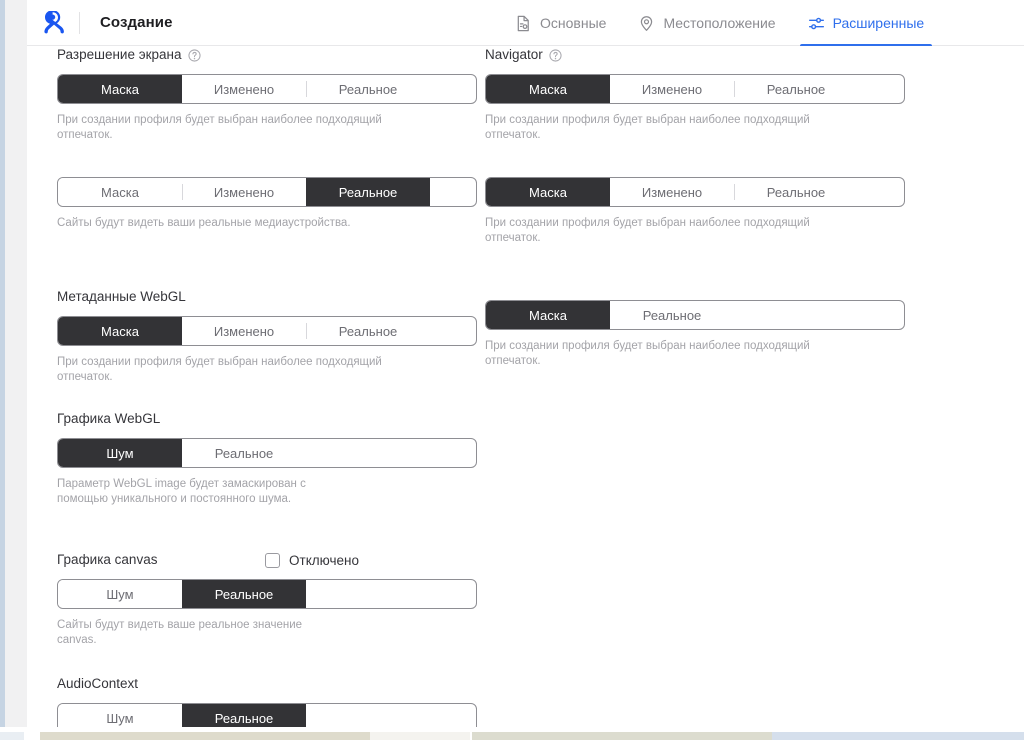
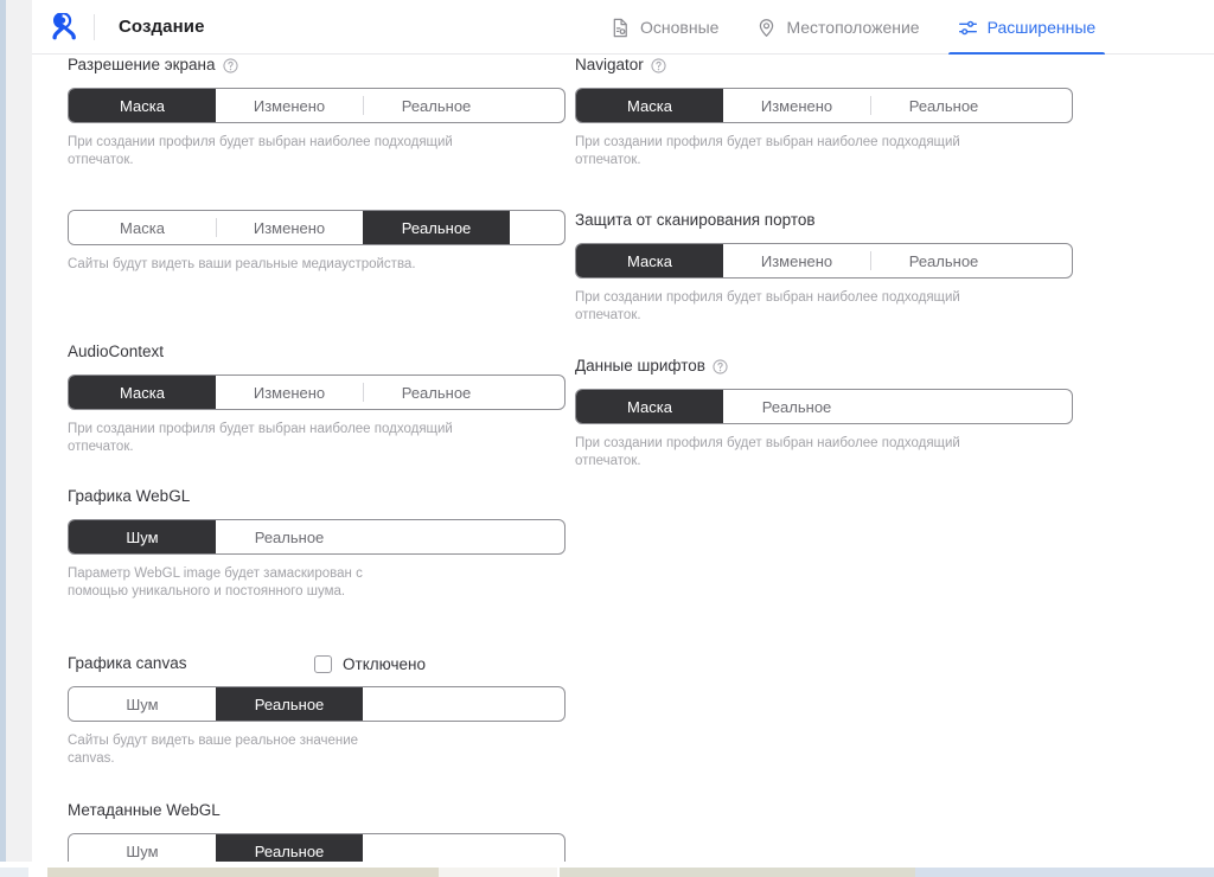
  Создание
  Основные
  Местоположение
  Расширенные
  Разрешение экрана
  Маска
  Изменено
  Реальное
  При создании профиля будет выбран наиболее подходящий отпечаток.
  Маска
  Изменено
  Реальное
  Сайты будут видеть ваши реальные медиаустройства.
- Метаданные WebGL
+ AudioContext
  Маска
  Изменено
  Реальное
  При создании профиля будет выбран наиболее подходящий отпечаток.
  Графика WebGL
  Шум
  Реальное
  Параметр WebGL image будет замаскирован с помощью уникального и постоянного шума.
  Графика canvas
  Отключено
  Шум
  Реальное
  Сайты будут видеть ваше реальное значение canvas.
- AudioContext
+ Метаданные WebGL
  Шум
  Реальное
  Navigator
  Маска
  Изменено
  Реальное
  При создании профиля будет выбран наиболее подходящий отпечаток.
+ Защита от сканирования портов
  Маска
  Изменено
  Реальное
  При создании профиля будет выбран наиболее подходящий отпечаток.
+ Данные шрифтов
  Маска
  Реальное
  При создании профиля будет выбран наиболее подходящий отпечаток.
